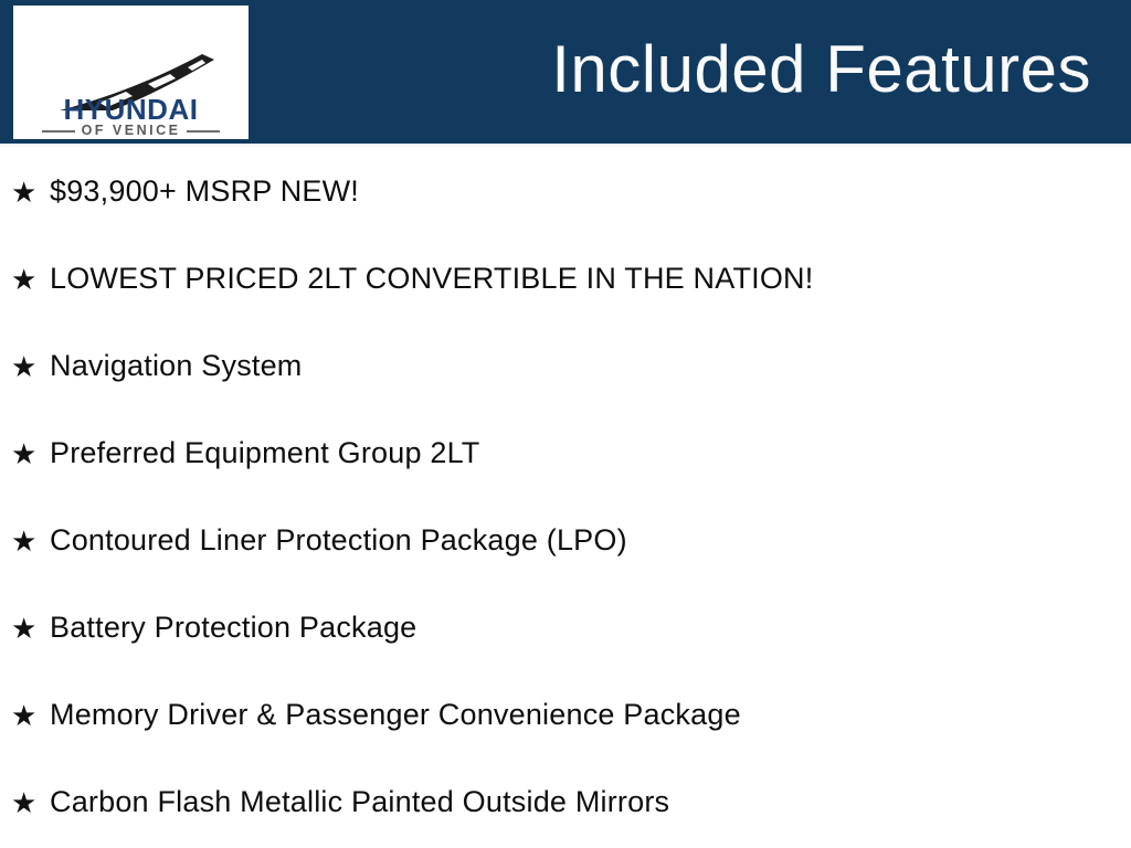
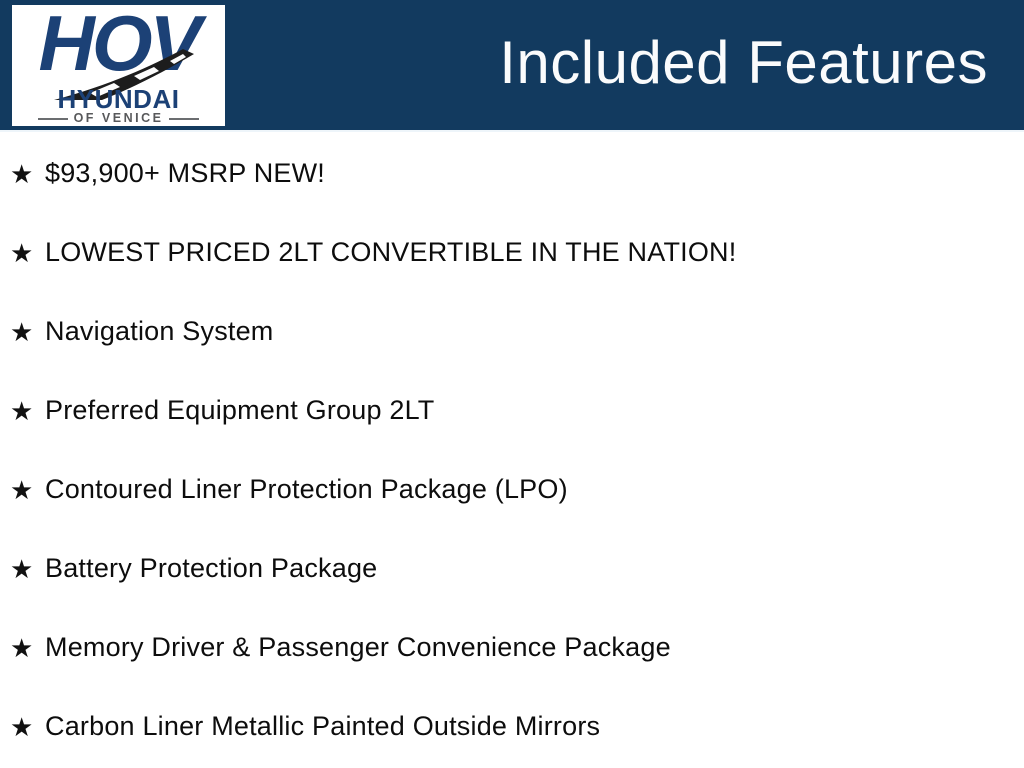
+ HOV
  HYUNDAI
  OF VENICE
  Included Features
  ★
  $93,900+ MSRP NEW!
  ★
  LOWEST PRICED 2LT CONVERTIBLE IN THE NATION!
  ★
  Navigation System
  ★
  Preferred Equipment Group 2LT
  ★
  Contoured Liner Protection Package (LPO)
  ★
  Battery Protection Package
  ★
  Memory Driver & Passenger Convenience Package
  ★
- Carbon Flash Metallic Painted Outside Mirrors
+ Carbon Liner Metallic Painted Outside Mirrors
